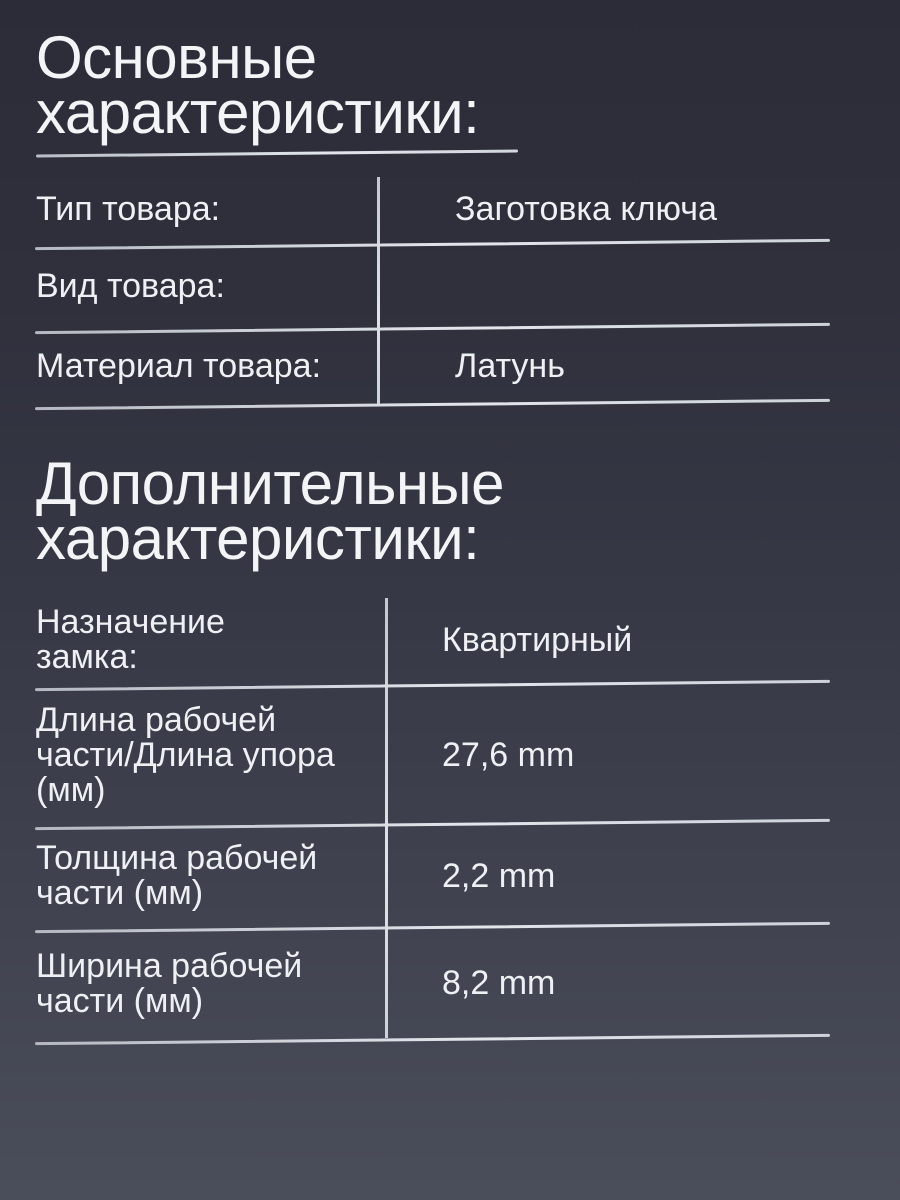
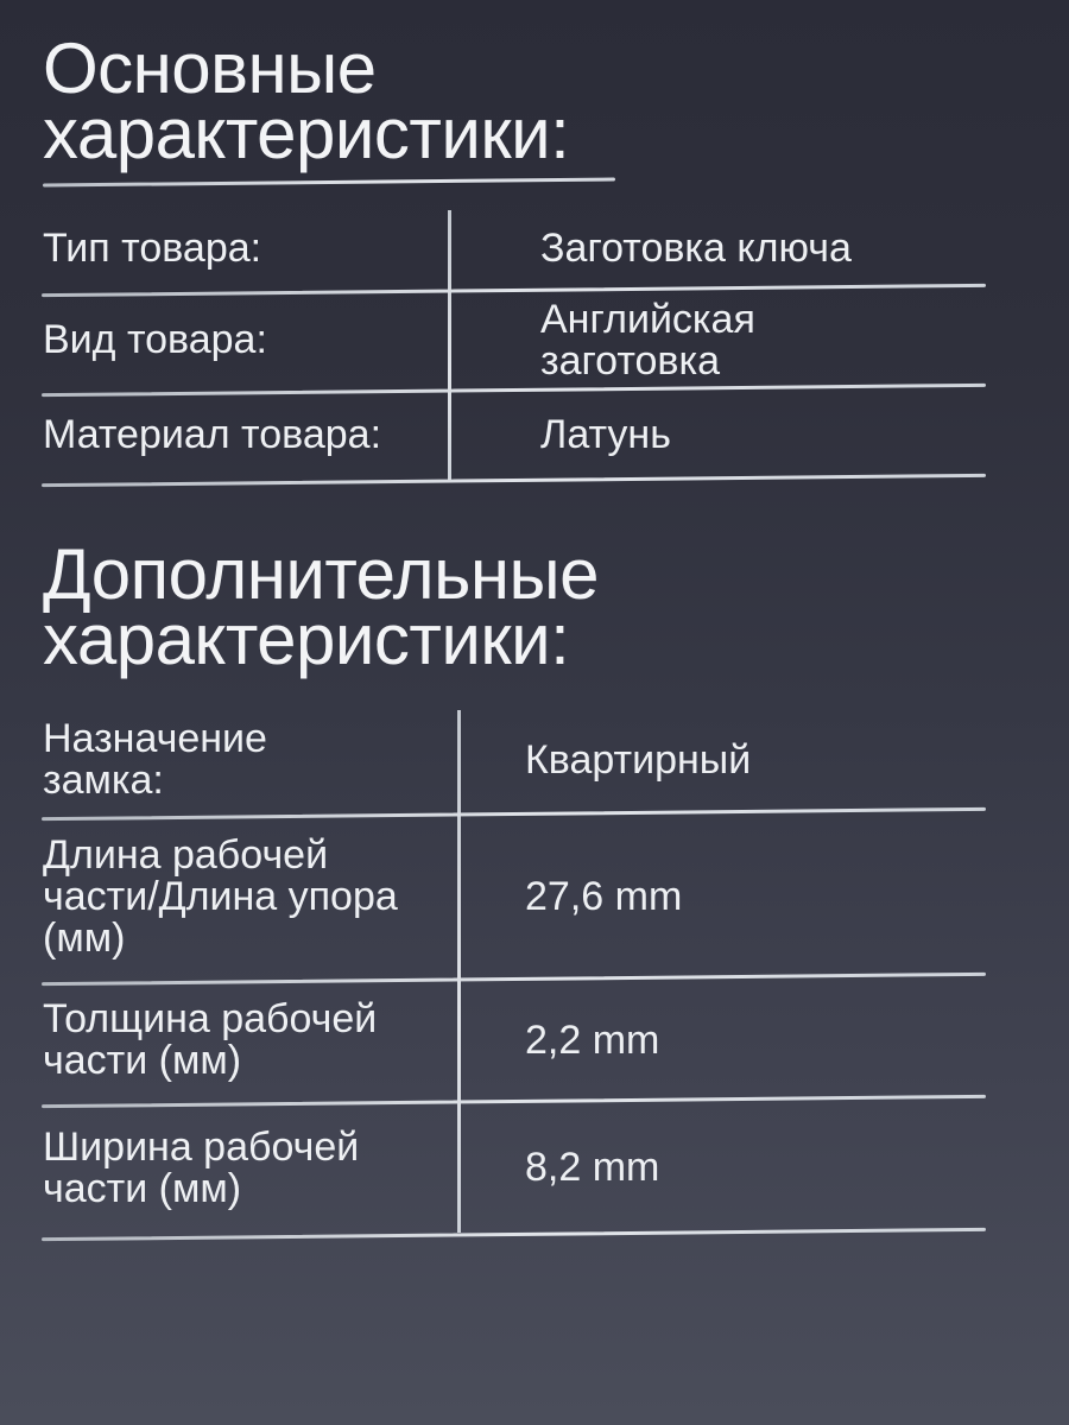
  Основные
  характеристики:
  Тип товара:
  Заготовка ключа
  Вид товара:
+ Английская
+ заготовка
  Материал товара:
  Латунь
  Дополнительные
  характеристики:
  Назначение
  замка:
  Квартирный
  Длина рабочей
  части/Длина упора
  (мм)
  27,6 mm
  Толщина рабочей
  части (мм)
  2,2 mm
  Ширина рабочей
  части (мм)
  8,2 mm
